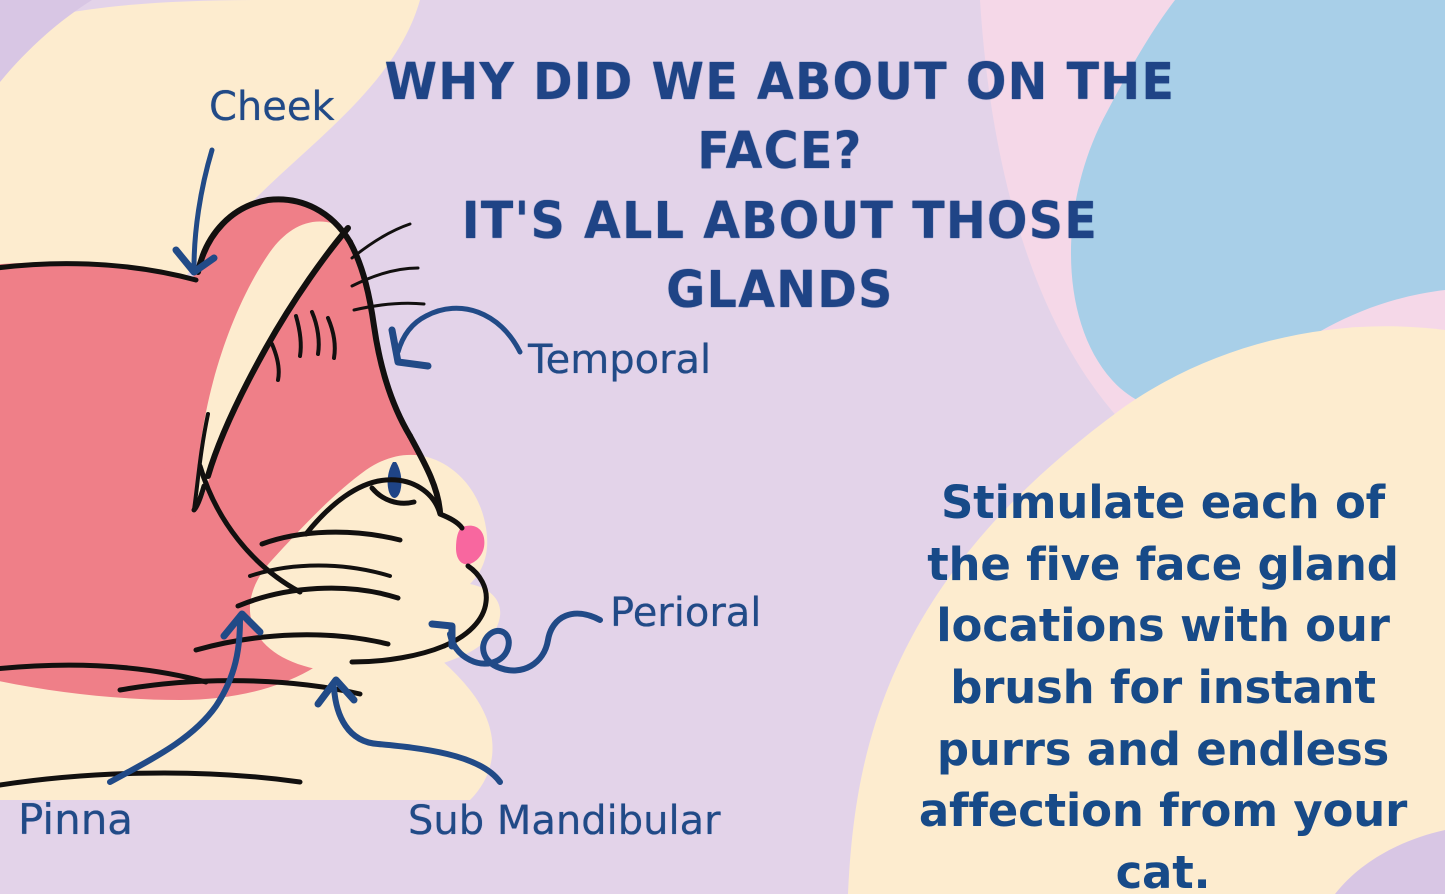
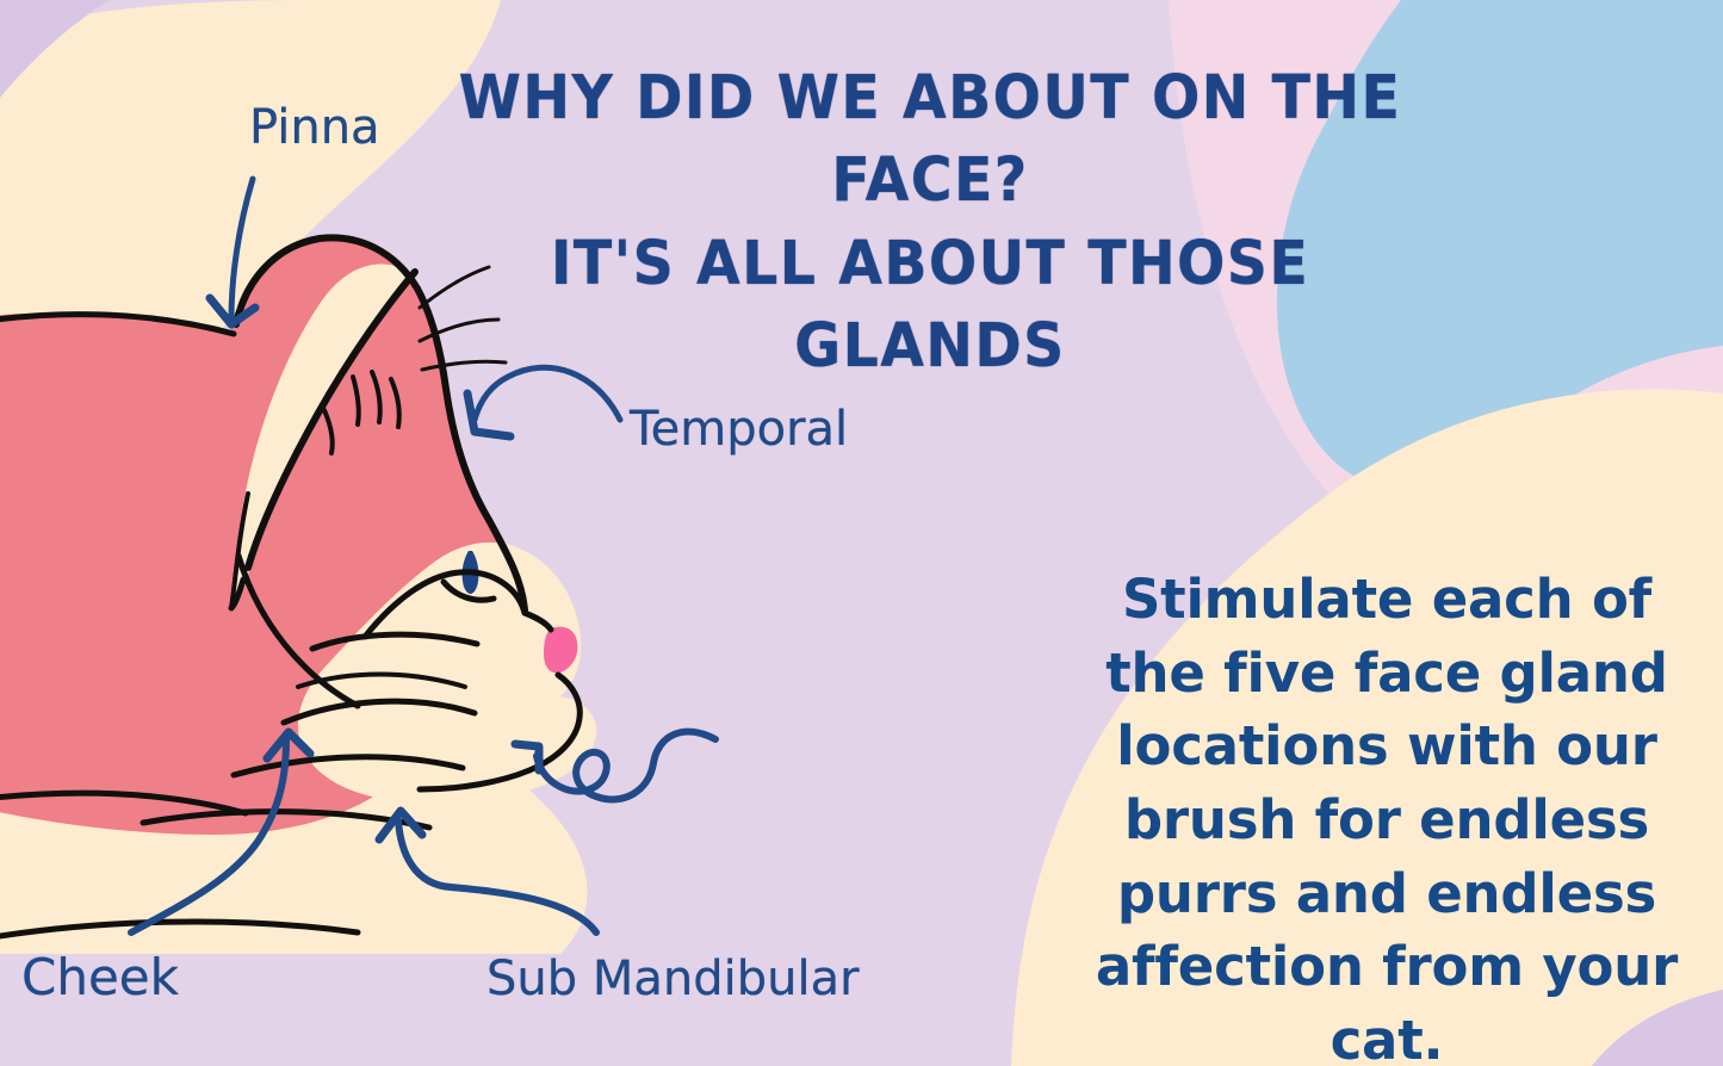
  WHY DID WE ABOUT ON THE FACE?
  IT'S ALL ABOUT THOSE GLANDS
- Cheek
+ Pinna
  Temporal
- Perioral
- Pinna
+ Cheek
  Sub Mandibular
- Stimulate each of the five face gland locations with our brush for instant purrs and endless affection from your cat.
+ Stimulate each of the five face gland locations with our brush for endless purrs and endless affection from your cat.
